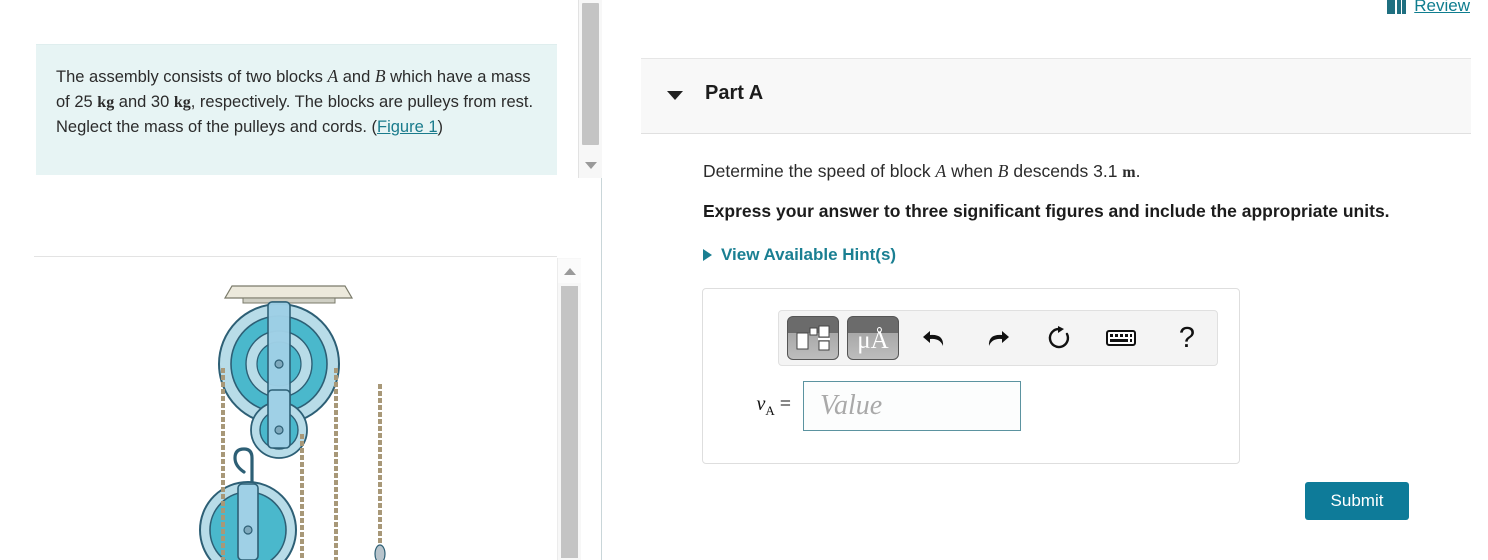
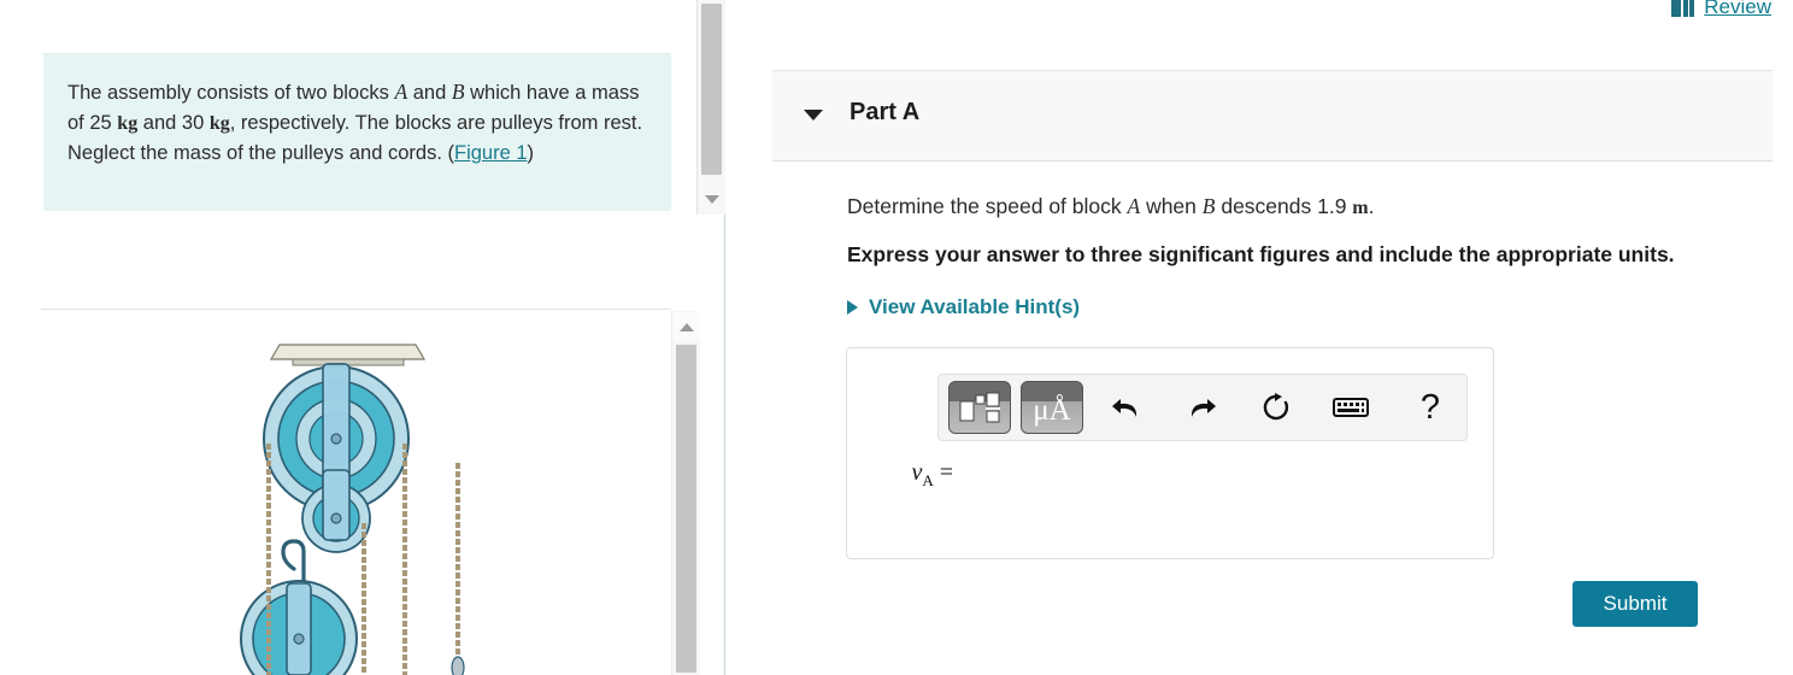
  The assembly consists of two blocks A and B which have a mass of 25 kg and 30 kg, respectively. The blocks are pulleys from rest. Neglect the mass of the pulleys and cords. (Figure 1)
  Review
  Part A
- Determine the speed of block A when B descends 3.1 m.
+ Determine the speed of block A when B descends 1.9 m.
  Express your answer to three significant figures and include the appropriate units.
  View Available Hint(s)
  μÅ
  ?
  vA =
- Value
  Submit
